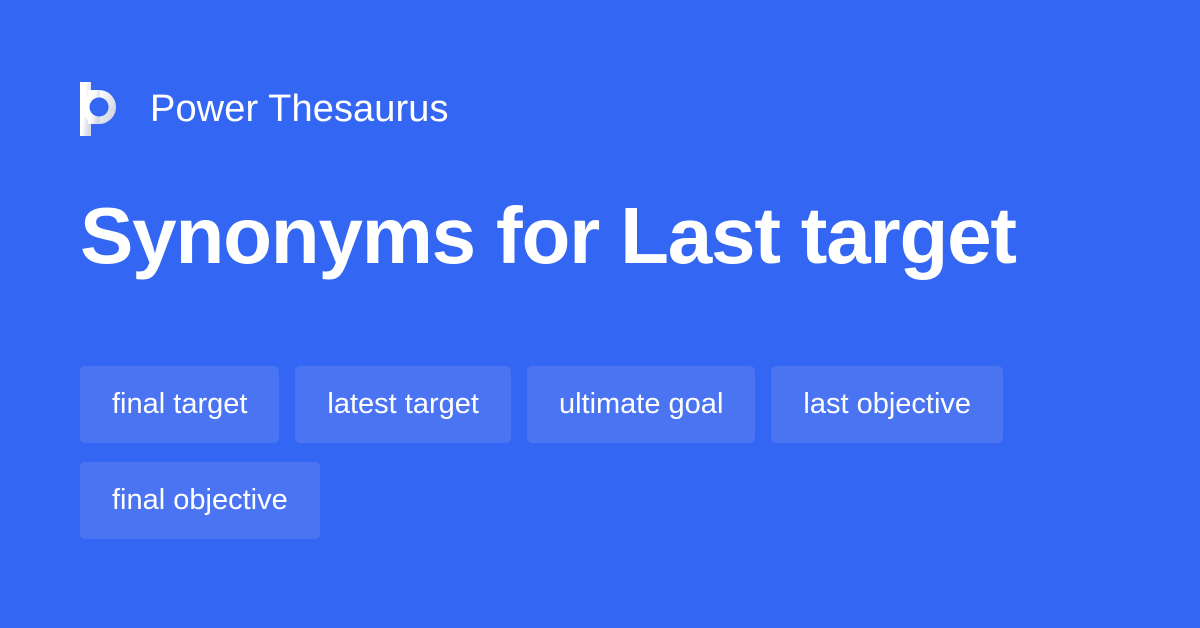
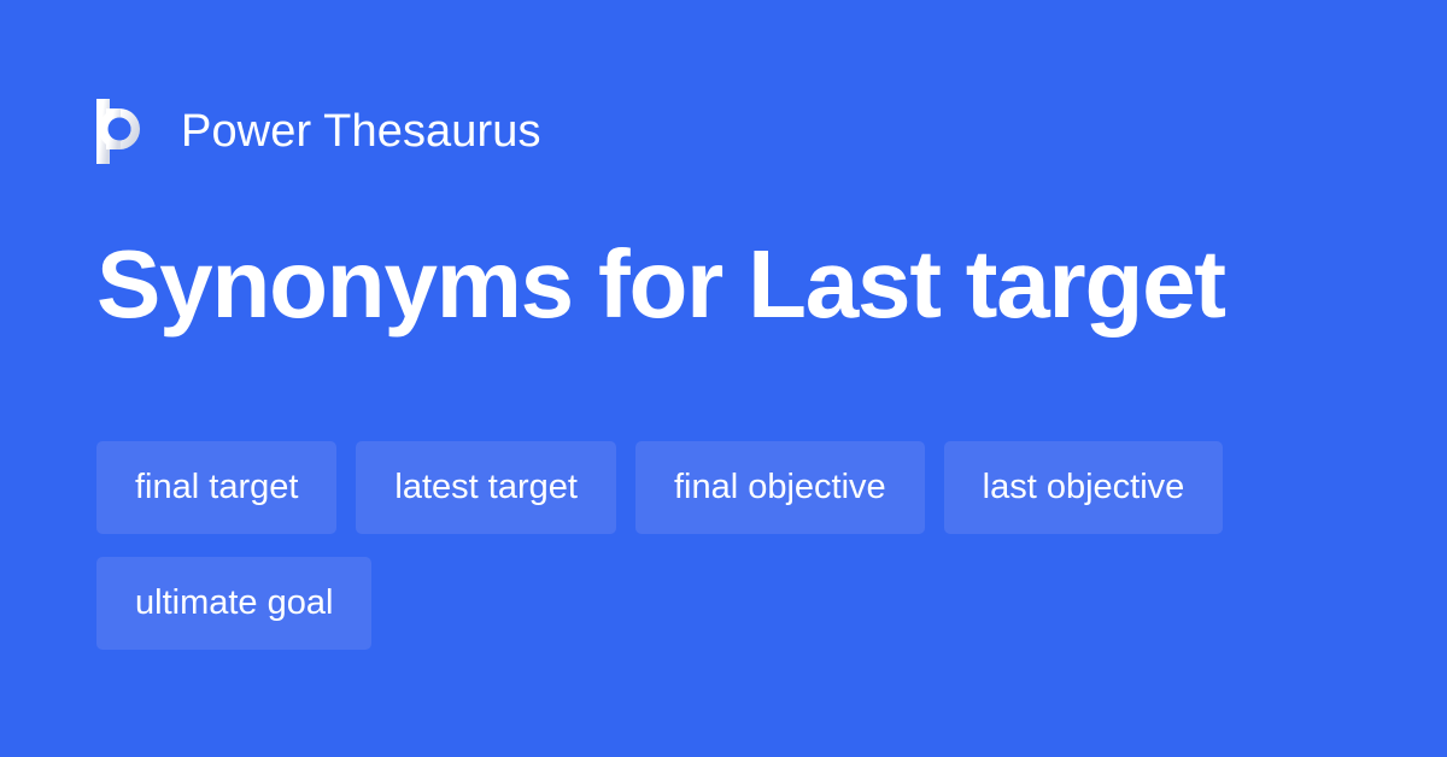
  Power Thesaurus
  Synonyms for Last target
  final target
  latest target
- ultimate goal
+ final objective
  last objective
- final objective
+ ultimate goal
